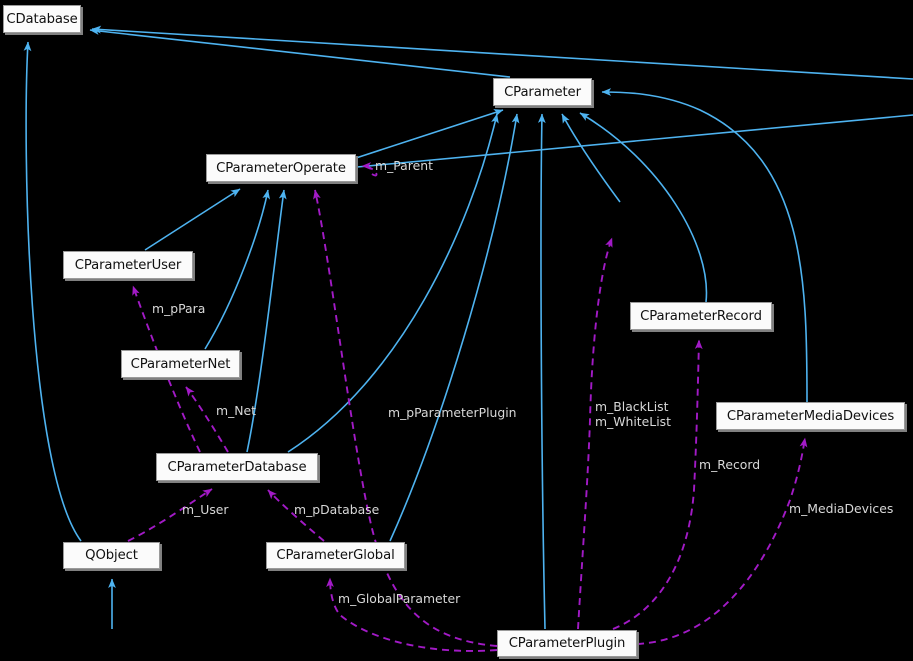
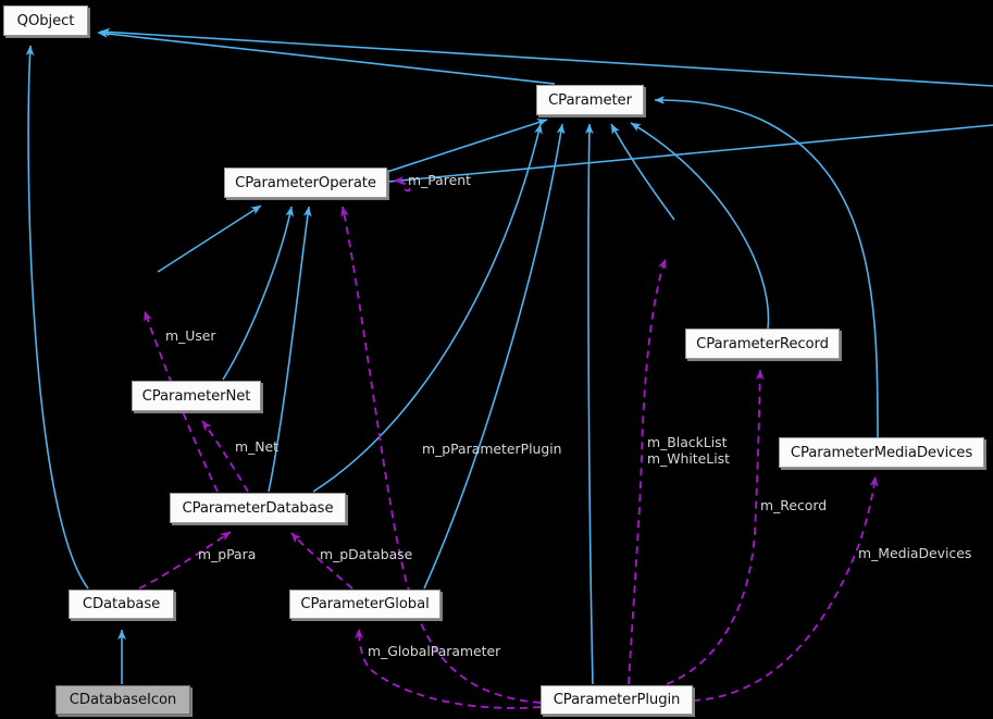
- CDatabase
+ QObject
  CParameter
  CParameterOperate
- CParameterUser
  CParameterRecord
  CParameterNet
  CParameterMediaDevices
  CParameterDatabase
- QObject
+ CDatabase
  CParameterGlobal
+ CDatabaseIcon
  CParameterPlugin
  m_Parent
- m_pPara
+ m_User
  m_Net
  m_pParameterPlugin
  m_BlackList
  m_WhiteList
  m_Record
- m_User
+ m_pPara
  m_pDatabase
  m_MediaDevices
  m_GlobalParameter
